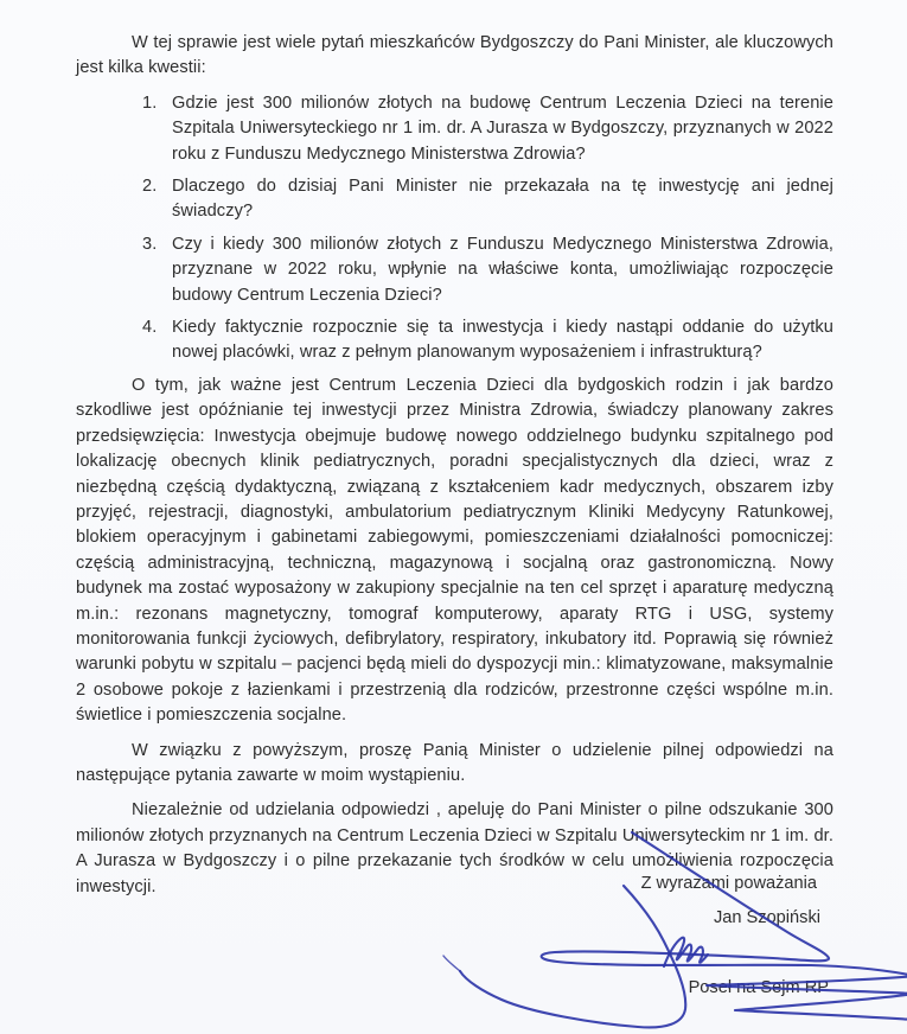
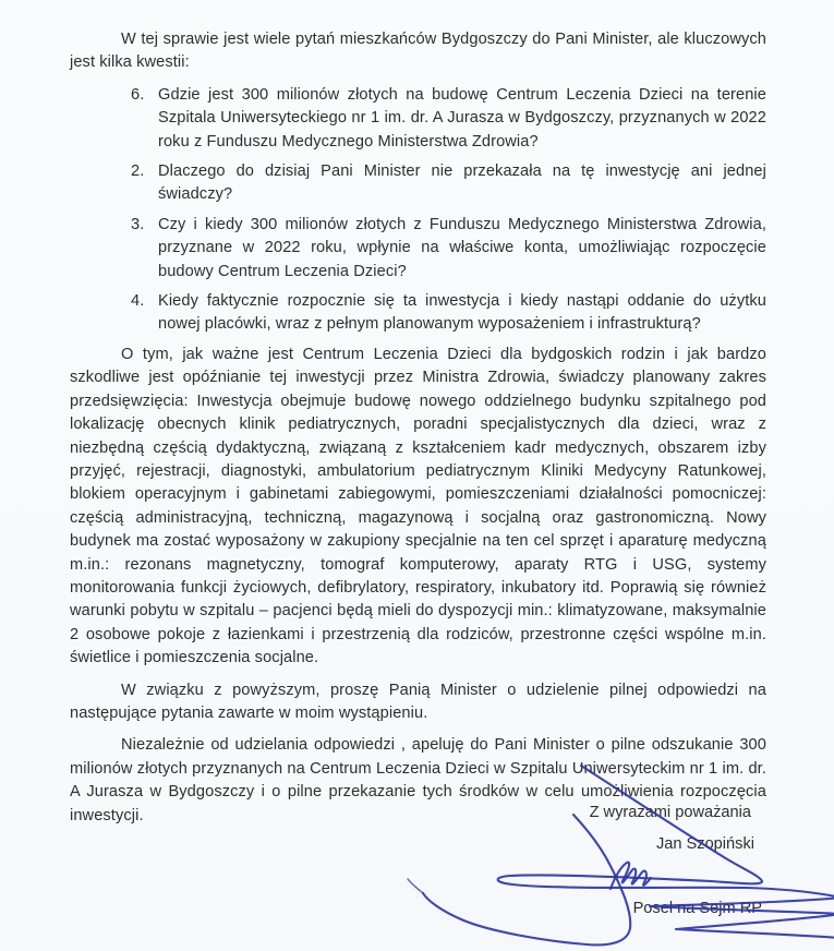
  W tej sprawie jest wiele pytań mieszkańców Bydgoszczy do Pani Minister, ale kluczowych jest kilka kwestii:
- 1.
+ 6.
  Gdzie jest 300 milionów złotych na budowę Centrum Leczenia Dzieci na terenie Szpitala Uniwersyteckiego nr 1 im. dr. A Jurasza w Bydgoszczy, przyznanych w 2022 roku z Funduszu Medycznego Ministerstwa Zdrowia?
  2.
  Dlaczego do dzisiaj Pani Minister nie przekazała na tę inwestycję ani jednej świadczy?
  3.
  Czy i kiedy 300 milionów złotych z Funduszu Medycznego Ministerstwa Zdrowia, przyznane w 2022 roku, wpłynie na właściwe konta, umożliwiając rozpoczęcie budowy Centrum Leczenia Dzieci?
  4.
  Kiedy faktycznie rozpocznie się ta inwestycja i kiedy nastąpi oddanie do użytku nowej placówki, wraz z pełnym planowanym wyposażeniem i infrastrukturą?
  O tym, jak ważne jest Centrum Leczenia Dzieci dla bydgoskich rodzin i jak bardzo szkodliwe jest opóźnianie tej inwestycji przez Ministra Zdrowia, świadczy planowany zakres przedsięwzięcia: Inwestycja obejmuje budowę nowego oddzielnego budynku szpitalnego pod lokalizację obecnych klinik pediatrycznych, poradni specjalistycznych dla dzieci, wraz z niezbędną częścią dydaktyczną, związaną z kształceniem kadr medycznych, obszarem izby przyjęć, rejestracji, diagnostyki, ambulatorium pediatrycznym Kliniki Medycyny Ratunkowej, blokiem operacyjnym i gabinetami zabiegowymi, pomieszczeniami działalności pomocniczej: częścią administracyjną, techniczną, magazynową i socjalną oraz gastronomiczną. Nowy budynek ma zostać wyposażony w zakupiony specjalnie na ten cel sprzęt i aparaturę medyczną m.in.: rezonans magnetyczny, tomograf komputerowy, aparaty RTG i USG, systemy monitorowania funkcji życiowych, defibrylatory, respiratory, inkubatory itd. Poprawią się również warunki pobytu w szpitalu – pacjenci będą mieli do dyspozycji min.: klimatyzowane, maksymalnie 2 osobowe pokoje z łazienkami i przestrzenią dla rodziców, przestronne części wspólne m.in. świetlice i pomieszczenia socjalne.
  W związku z powyższym, proszę Panią Minister o udzielenie pilnej odpowiedzi na następujące pytania zawarte w moim wystąpieniu.
  Niezależnie od udzielania odpowiedzi , apeluję do Pani Minister o pilne odszukanie 300 milionów złotych przyznanych na Centrum Leczenia Dzieci w Szpitalu Uniwersyteckim nr 1 im. dr. A Jurasza w Bydgoszczy i o pilne przekazanie tych środków w celu umożiwienia rozpoczęcia inwestycji.
  Z wyrazami poważania
  Jan Sopiński
